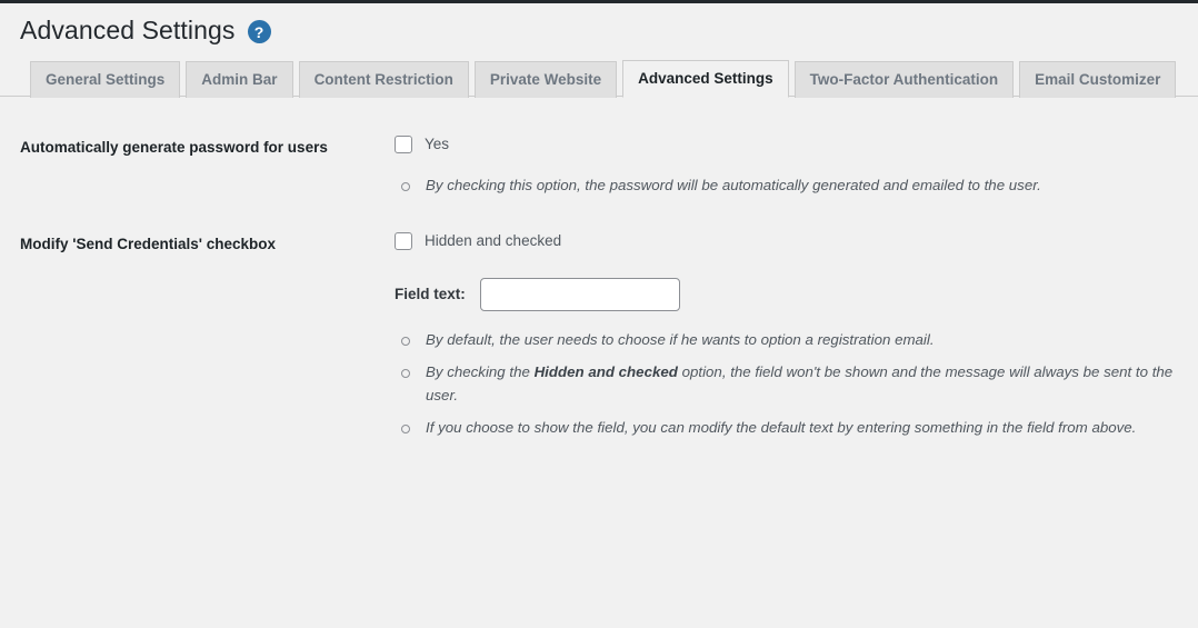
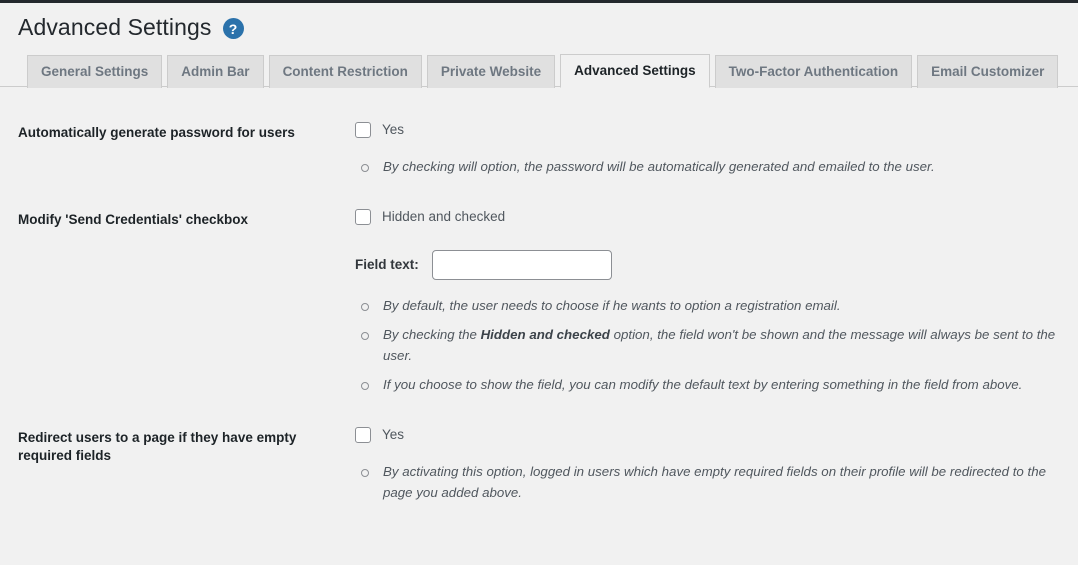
  Advanced Settings
  ?
  General Settings Admin Bar Content Restriction Private Website Advanced Settings Two-Factor Authentication Email Customizer
- Automatically generate password for users	Yes By checking this option, the password will be automatically generated and emailed to the user.
+ Automatically generate password for users	Yes By checking will option, the password will be automatically generated and emailed to the user.
  Modify 'Send Credentials' checkbox	Hidden and checked Field text: By default, the user needs to choose if he wants to option a registration email. By checking the Hidden and checked option, the field won't be shown and the message will always be sent to the user. If you choose to show the field, you can modify the default text by entering something in the field from above.
+ Redirect users to a page if they have empty required fields	Yes By activating this option, logged in users which have empty required fields on their profile will be redirected to the page you added above.
